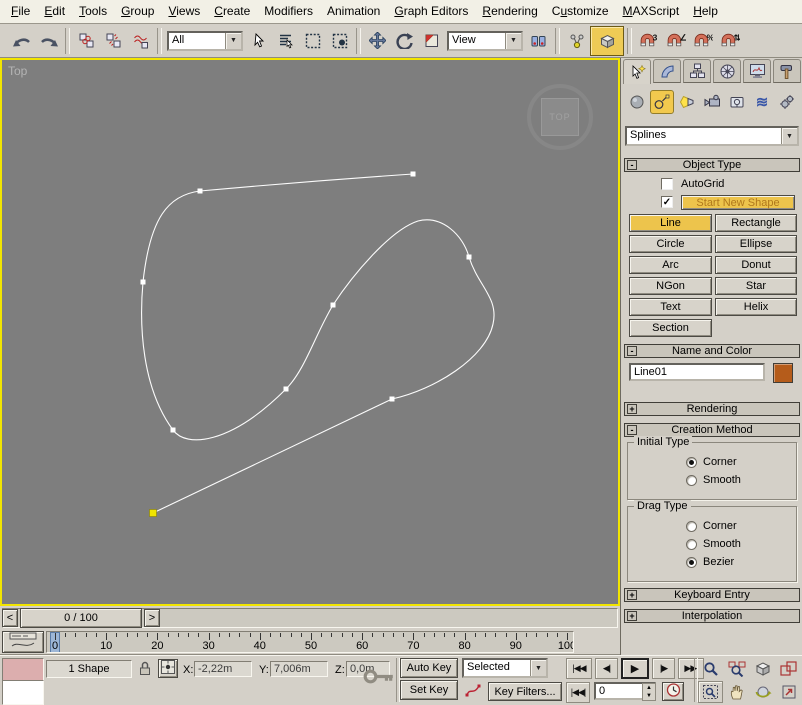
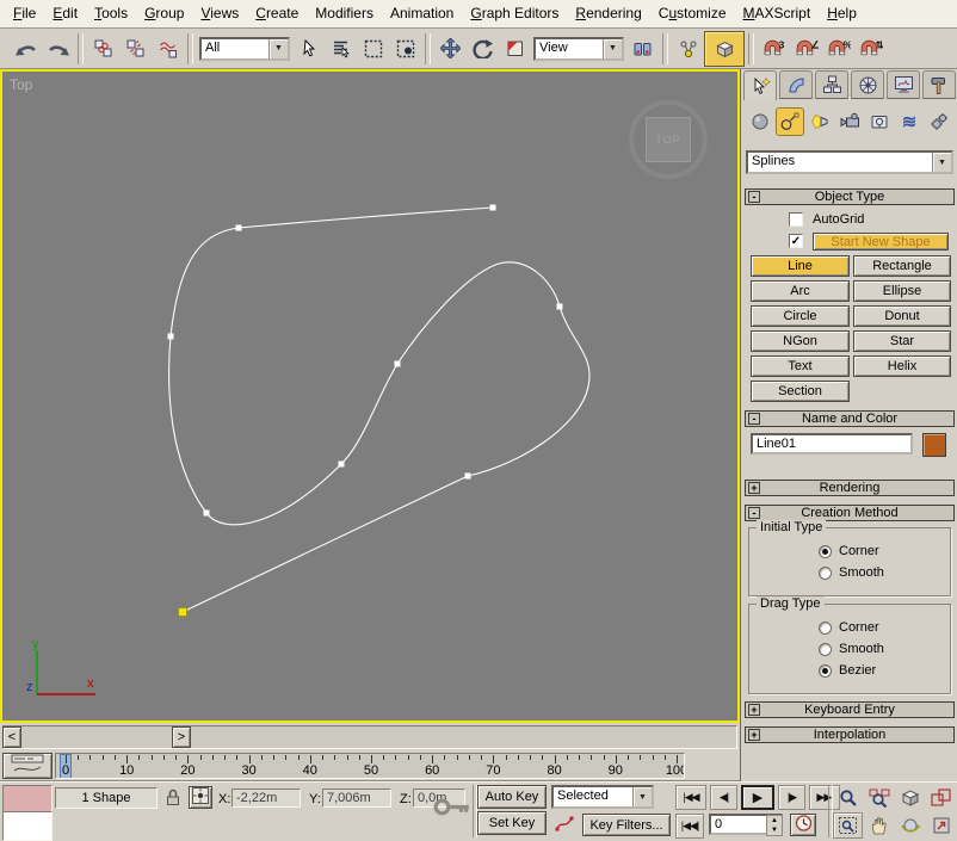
  File
  Edit
  Tools
  Group
  Views
  Create
  Modifiers
  Animation
  Graph Editors
  Rendering
  Customize
  MAXScript
  Help
  All
  View
  3
  ∠
  %
  ⇅
  Top
+ y
+ x
+ z
  ≋
  Splines
  -
  Object Type
  AutoGrid
  ✓
  Start New Shape
  Line
  Rectangle
- Circle
+ Arc
  Ellipse
- Arc
+ Circle
  Donut
  NGon
  Star
  Text
  Helix
  Section
  -
  Name and Color
  Line01
  +
  Rendering
  -
  Creation Method
  Initial Type
  Corner
  Smooth
  Drag Type
  Corner
  Smooth
  Bezier
  +
  Keyboard Entry
  +
  Interpolation
  <
- 0 / 100
  >
  0
  10
  20
  30
  40
  50
  60
  70
  80
  90
  1 Shape
  X:
  -2,22m
  Y:
  7,006m
  Z:
  0,0m
  Auto Key
  Set Key
  Selected
  Key Filters...
  |◀◀
  ◀|
  ▶
  |▶
  ▶▶|
  |◀◀|
  0
